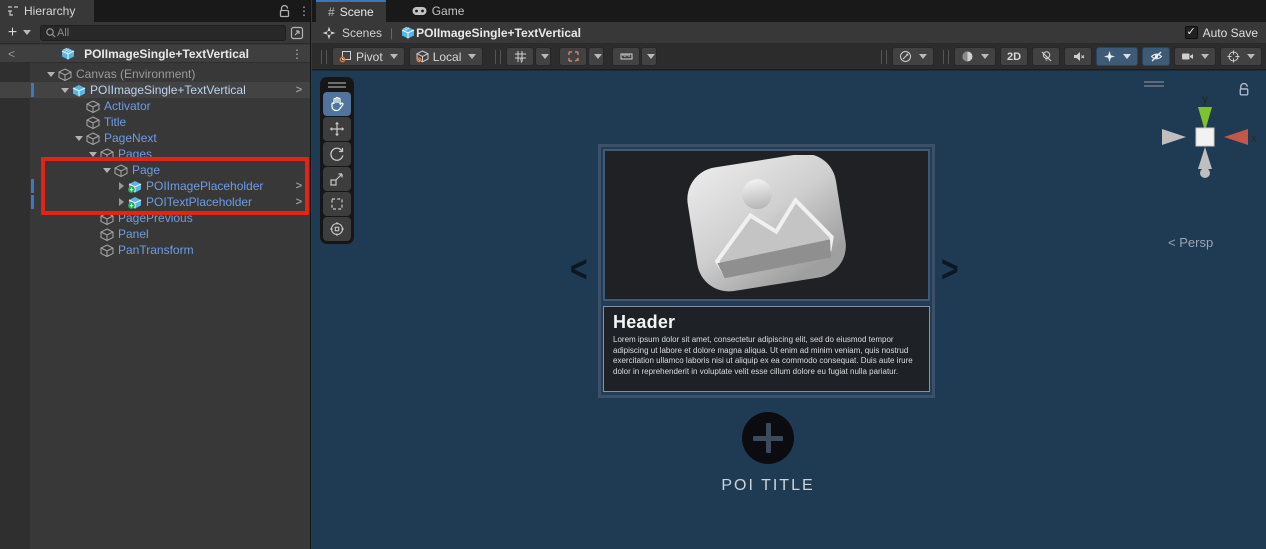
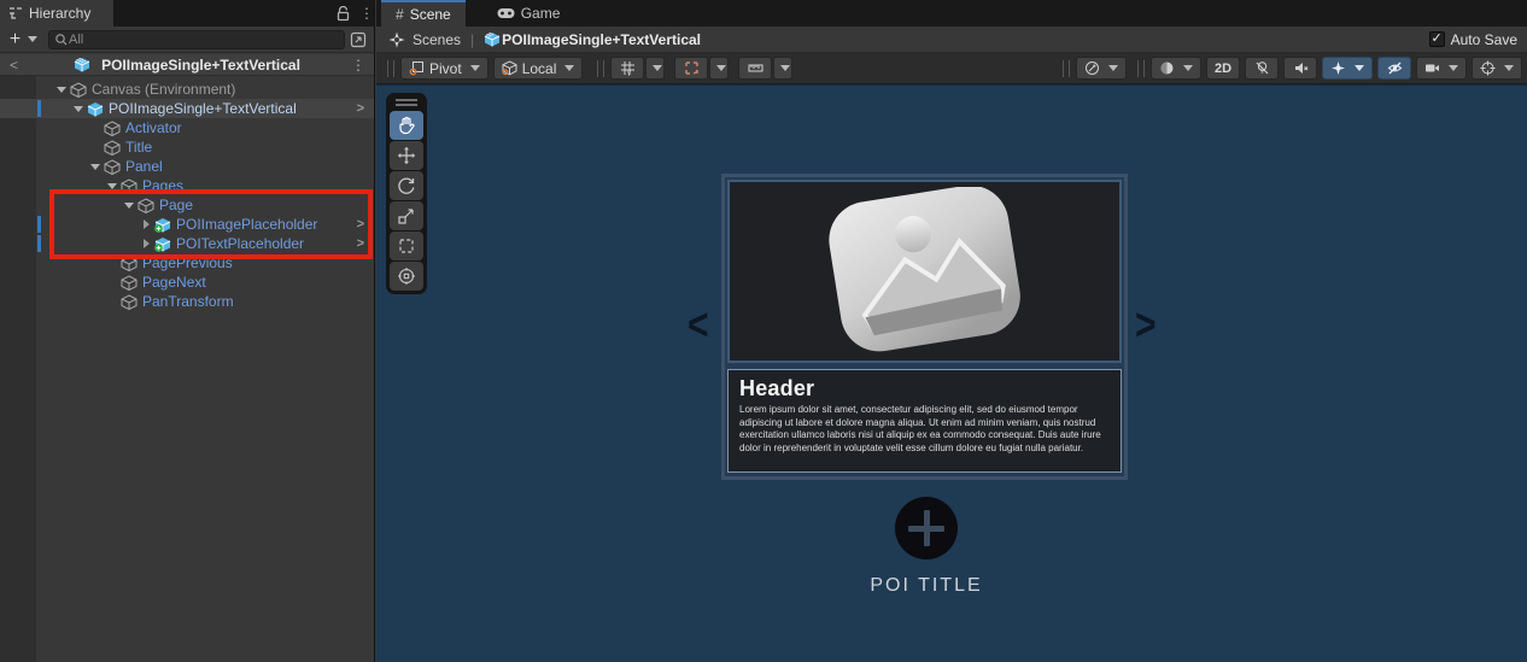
  Hierarchy
  ⋮
  ＋
  All
  <
  POIImageSingle+TextVertical
  ⋮
  Canvas (Environment)
  POIImageSingle+TextVertical
  >
  Activator
  Title
- PageNext
+ Panel
  Pages
  Page
  POIImagePlaceholder
  >
  POITextPlaceholder
  >
  PagePrevious
- Panel
+ PageNext
  PanTransform
  #
  Scene
  Game
  Scenes
  |
  POIImageSingle+TextVertical
  ✓
  Auto Save
  Pivot
  Local
  2D
- y
- x
- < Persp
  Header
  Lorem ipsum dolor sit amet, consectetur adipiscing elit, sed do eiusmod tempor adipiscing ut labore et dolore magna aliqua. Ut enim ad minim veniam, quis nostrud exercitation ullamco laboris nisi ut aliquip ex ea commodo consequat. Duis aute irure dolor in reprehenderit in voluptate velit esse cillum dolore eu fugiat nulla pariatur.
  <
  >
  POI TITLE
